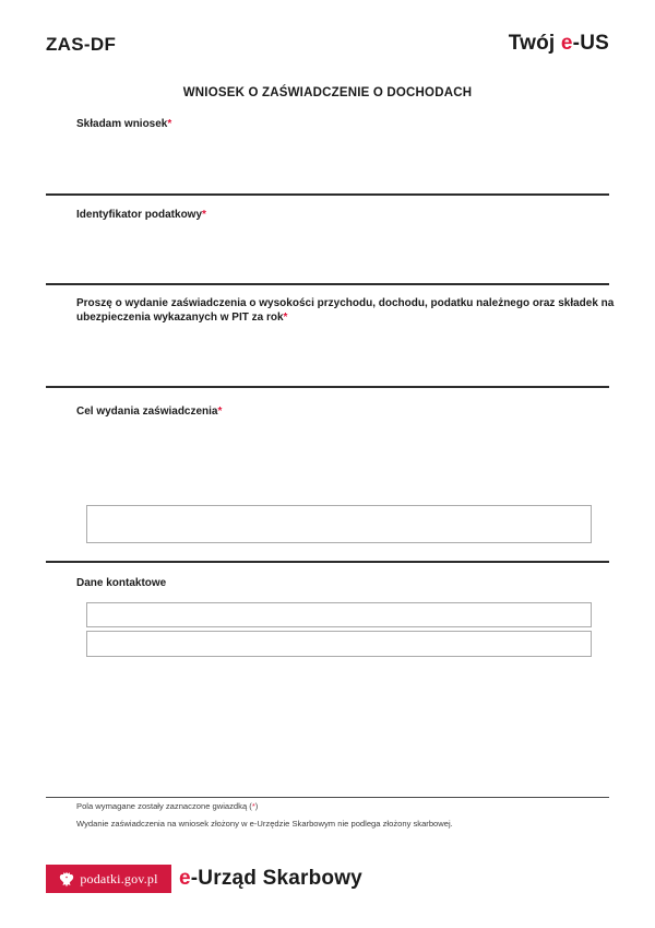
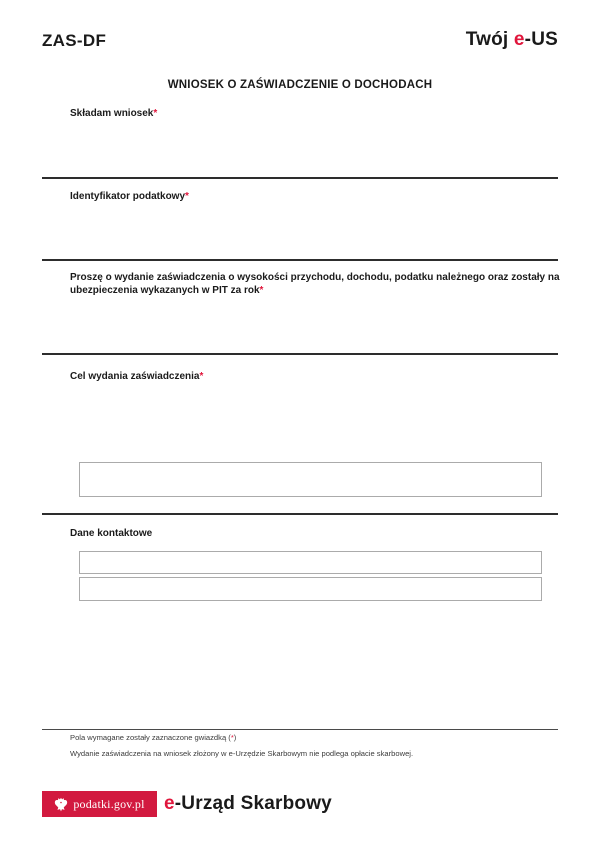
  ZAS-DF
  Twój e-US
  WNIOSEK O ZAŚWIADCZENIE O DOCHODACH
  Składam wniosek*
  Identyfikator podatkowy*
- Proszę o wydanie zaświadczenia o wysokości przychodu, dochodu, podatku należnego oraz składek na ubezpieczenia wykazanych w PIT za rok*
+ Proszę o wydanie zaświadczenia o wysokości przychodu, dochodu, podatku należnego oraz zostały na ubezpieczenia wykazanych w PIT za rok*
  Cel wydania zaświadczenia*
  Dane kontaktowe
  Pola wymagane zostały zaznaczone gwiazdką (*)
- Wydanie zaświadczenia na wniosek złożony w e-Urzędzie Skarbowym nie podlega złożony skarbowej.
+ Wydanie zaświadczenia na wniosek złożony w e-Urzędzie Skarbowym nie podlega opłacie skarbowej.
  podatki.gov.pl
  e
  -Urząd Skarbowy
